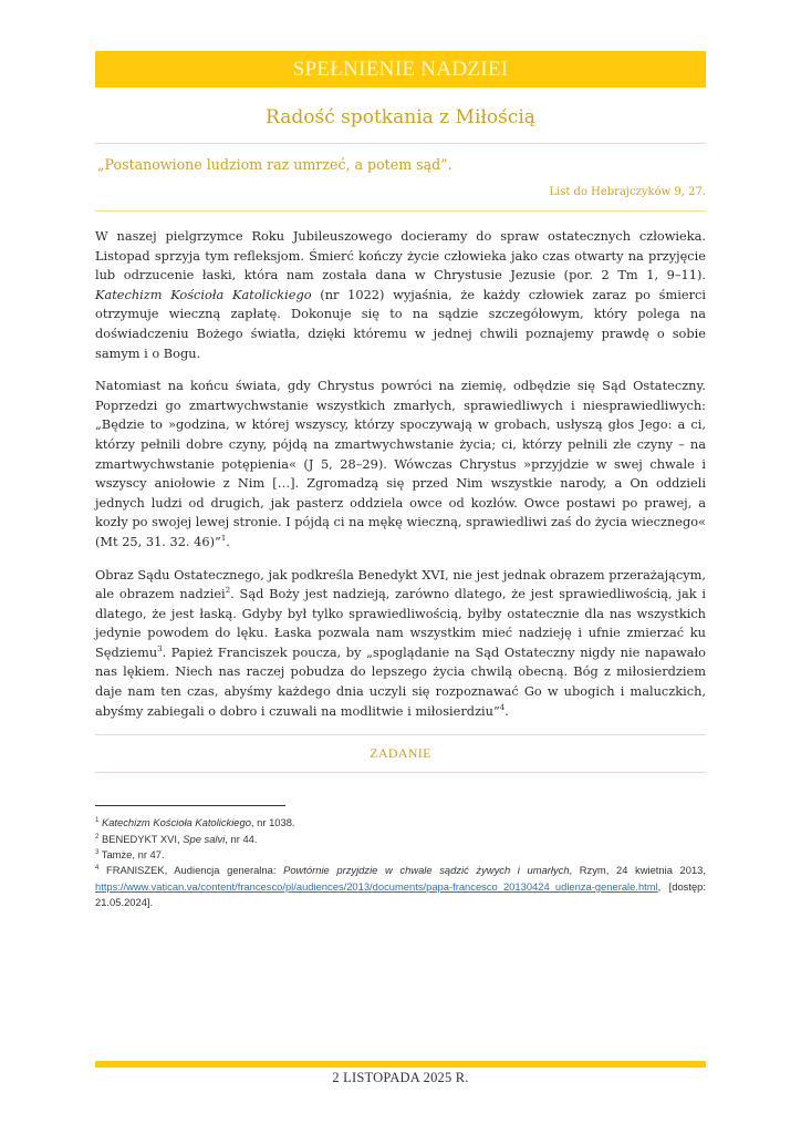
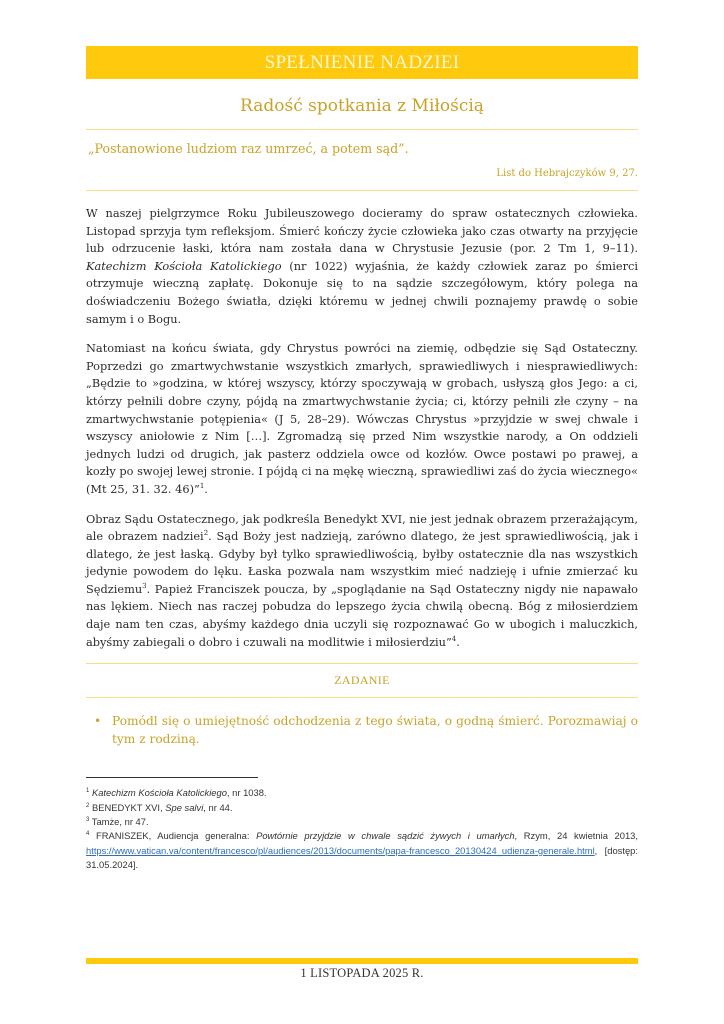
  SPEŁNIENIE NADZIEI
  Radość spotkania z Miłością
  „Postanowione ludziom raz umrzeć, a potem sąd”.
  List do Hebrajczyków 9, 27.
  W naszej pielgrzymce Roku Jubileuszowego docieramy do spraw ostatecznych człowieka. Listopad sprzyja tym refleksjom. Śmierć kończy życie człowieka jako czas otwarty na przyjęcie lub odrzucenie łaski, która nam została dana w Chrystusie Jezusie (por. 2 Tm 1, 9–11). Katechizm Kościoła Katolickiego (nr 1022) wyjaśnia, że każdy człowiek zaraz po śmierci otrzymuje wieczną zapłatę. Dokonuje się to na sądzie szczegółowym, który polega na doświadczeniu Bożego światła, dzięki któremu w jednej chwili poznajemy prawdę o sobie samym i o Bogu.
  Natomiast na końcu świata, gdy Chrystus powróci na ziemię, odbędzie się Sąd Ostateczny. Poprzedzi go zmartwychwstanie wszystkich zmarłych, sprawiedliwych i niesprawiedliwych: „Będzie to »godzina, w której wszyscy, którzy spoczywają w grobach, usłyszą głos Jego: a ci, którzy pełnili dobre czyny, pójdą na zmartwychwstanie życia; ci, którzy pełnili złe czyny – na zmartwychwstanie potępienia« (J 5, 28–29). Wówczas Chrystus »przyjdzie w swej chwale i wszyscy aniołowie z Nim […]. Zgromadzą się przed Nim wszystkie narody, a On oddzieli jednych ludzi od drugich, jak pasterz oddziela owce od kozłów. Owce postawi po prawej, a kozły po swojej lewej stronie. I pójdą ci na mękę wieczną, sprawiedliwi zaś do życia wiecznego« (Mt 25, 31. 32. 46)”1.
  Obraz Sądu Ostatecznego, jak podkreśla Benedykt XVI, nie jest jednak obrazem przerażającym, ale obrazem nadziei2. Sąd Boży jest nadzieją, zarówno dlatego, że jest sprawiedliwością, jak i dlatego, że jest łaską. Gdyby był tylko sprawiedliwością, byłby ostatecznie dla nas wszystkich jedynie powodem do lęku. Łaska pozwala nam wszystkim mieć nadzieję i ufnie zmierzać ku Sędziemu3. Papież Franciszek poucza, by „spoglądanie na Sąd Ostateczny nigdy nie napawało nas lękiem. Niech nas raczej pobudza do lepszego życia chwilą obecną. Bóg z miłosierdziem daje nam ten czas, abyśmy każdego dnia uczyli się rozpoznawać Go w ubogich i maluczkich, abyśmy zabiegali o dobro i czuwali na modlitwie i miłosierdziu”4.
  ZADANIE
+ •
+ Pomódl się o umiejętność odchodzenia z tego świata, o godną śmierć. Porozmawiaj o tym z rodziną.
  Katechizm Kościoła Katolickiego, nr 1038.
  BENEDYKT XVI, Spe salvi, nr 44.
  Tamże, nr 47.
- FRANISZEK, Audiencja generalna: Powtórnie przyjdzie w chwale sądzić żywych i umarłych, Rzym, 24 kwietnia 2013, https://www.vatican.va/content/francesco/pl/audiences/2013/documents/papa-francesco_20130424_udienza-generale.html, [dostęp: 21.05.2024].
+ FRANISZEK, Audiencja generalna: Powtórnie przyjdzie w chwale sądzić żywych i umarłych, Rzym, 24 kwietnia 2013, https://www.vatican.va/content/francesco/pl/audiences/2013/documents/papa-francesco_20130424_udienza-generale.html, [dostęp: 31.05.2024].
- 2 LISTOPADA 2025 R.
+ 1 LISTOPADA 2025 R.
